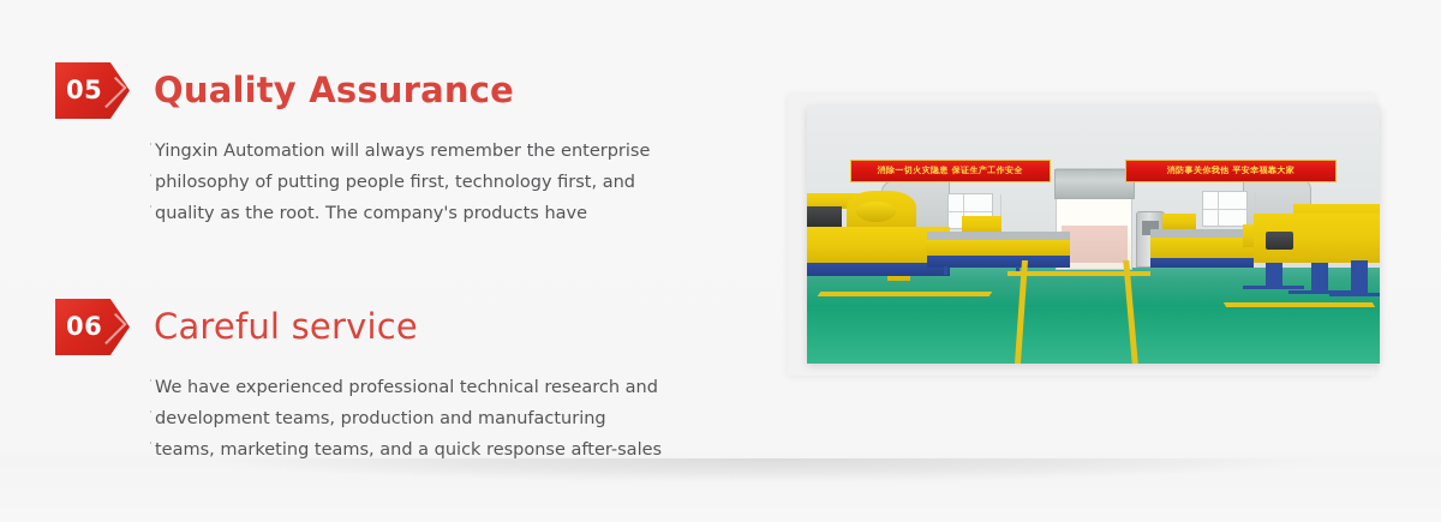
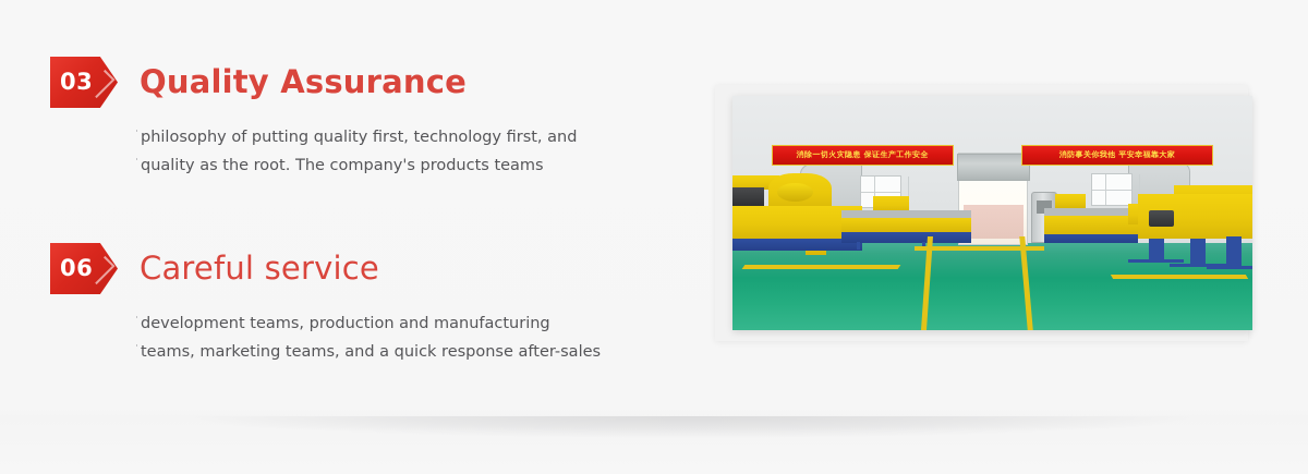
- 05
+ 03
  Quality Assurance
- Yingxin Automation will always remember the enterprise
- philosophy of putting people first, technology first, and
+ philosophy of putting quality first, technology first, and
- quality as the root. The company's products have
+ quality as the root. The company's products teams
  06
  Careful service
- We have experienced professional technical research and
  development teams, production and manufacturing
  teams, marketing teams, and a quick response after-sales
  消除一切火灾隐患 保证生产工作安全
  消防事关你我他 平安幸福靠大家
